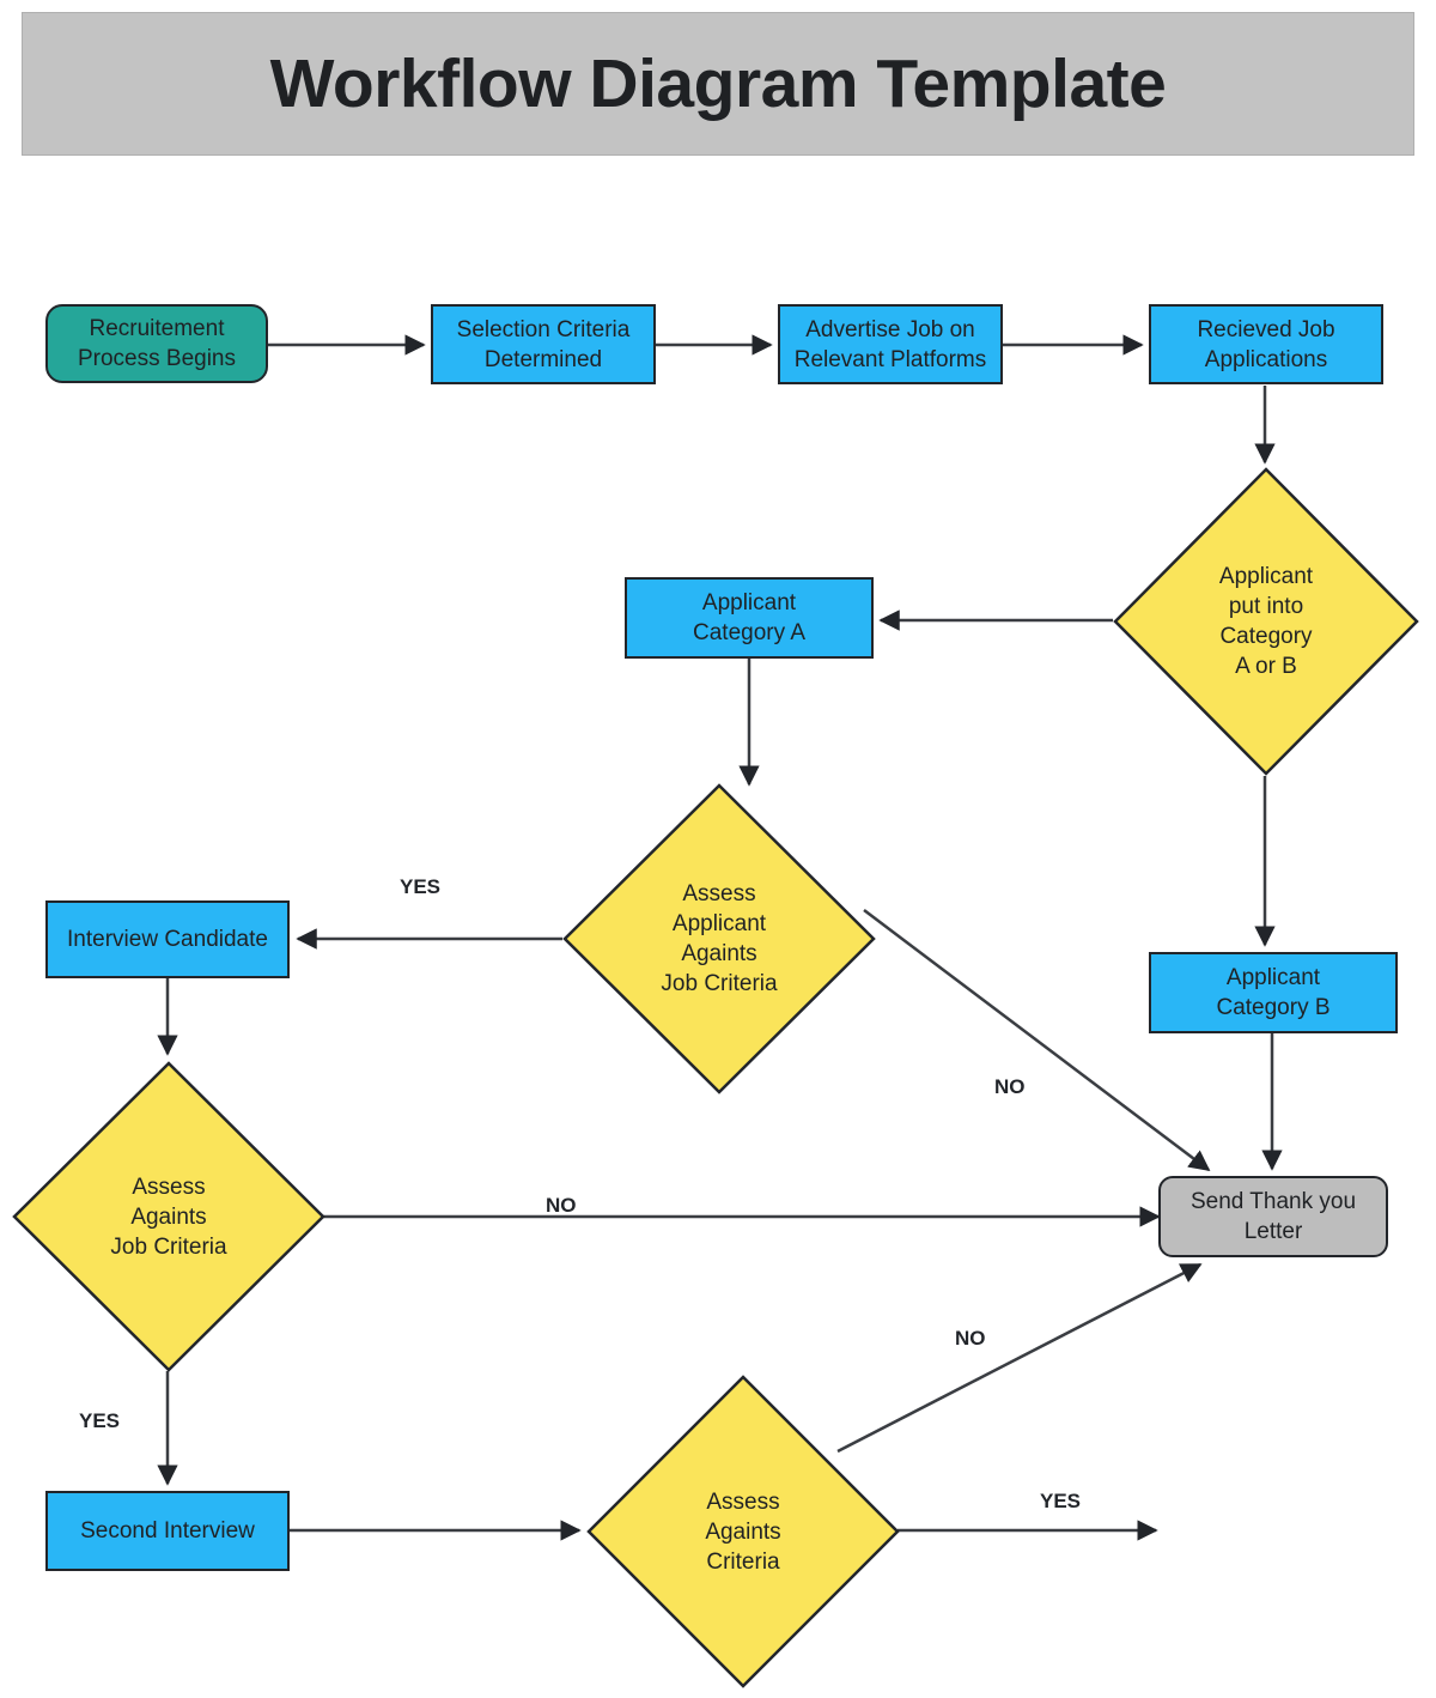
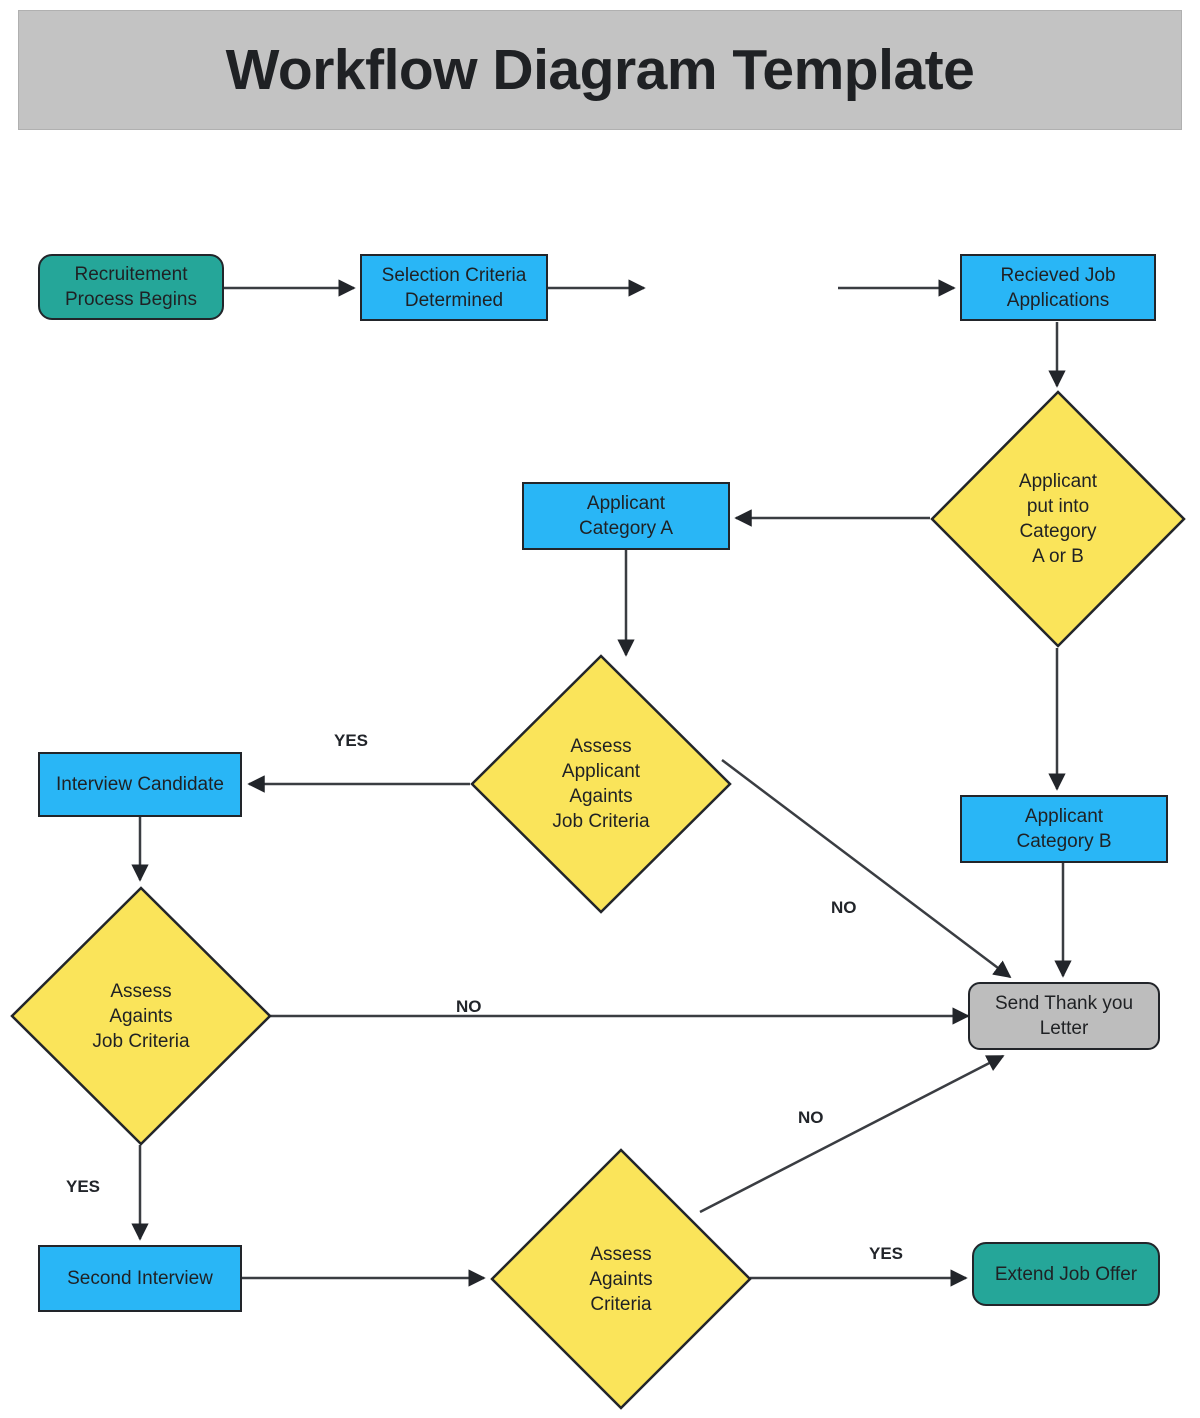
  Workflow Diagram Template
  Recruitement
  Process Begins
  Selection Criteria
  Determined
- Advertise Job on
- Relevant Platforms
  Recieved Job
  Applications
  Applicant
  put into
  Category
  A or B
  Applicant
  Category A
  Applicant
  Category B
  Assess
  Applicant
  Againts
  Job Criteria
  Interview Candidate
  Assess
  Againts
  Job Criteria
  Send Thank you
  Letter
  Second Interview
  Assess
  Againts
  Criteria
+ Extend Job Offer
  YES
  NO
  NO
  YES
  NO
  YES
